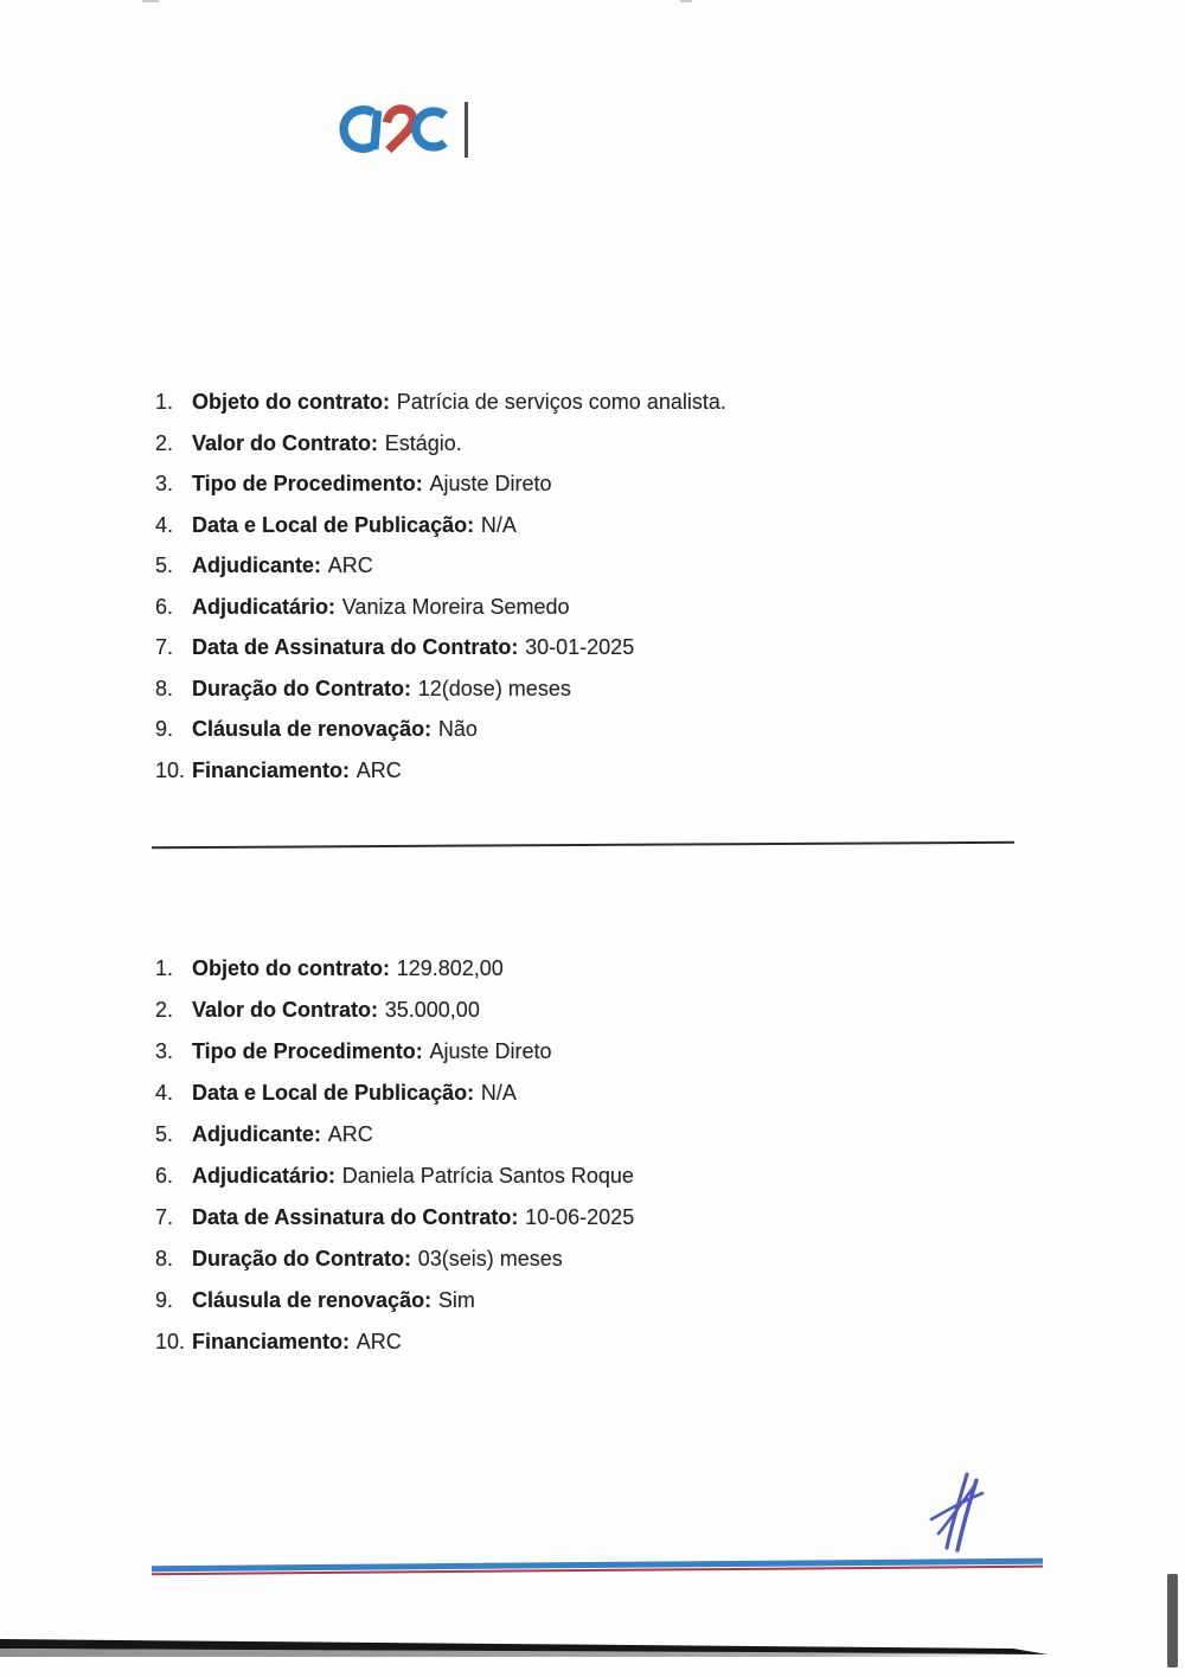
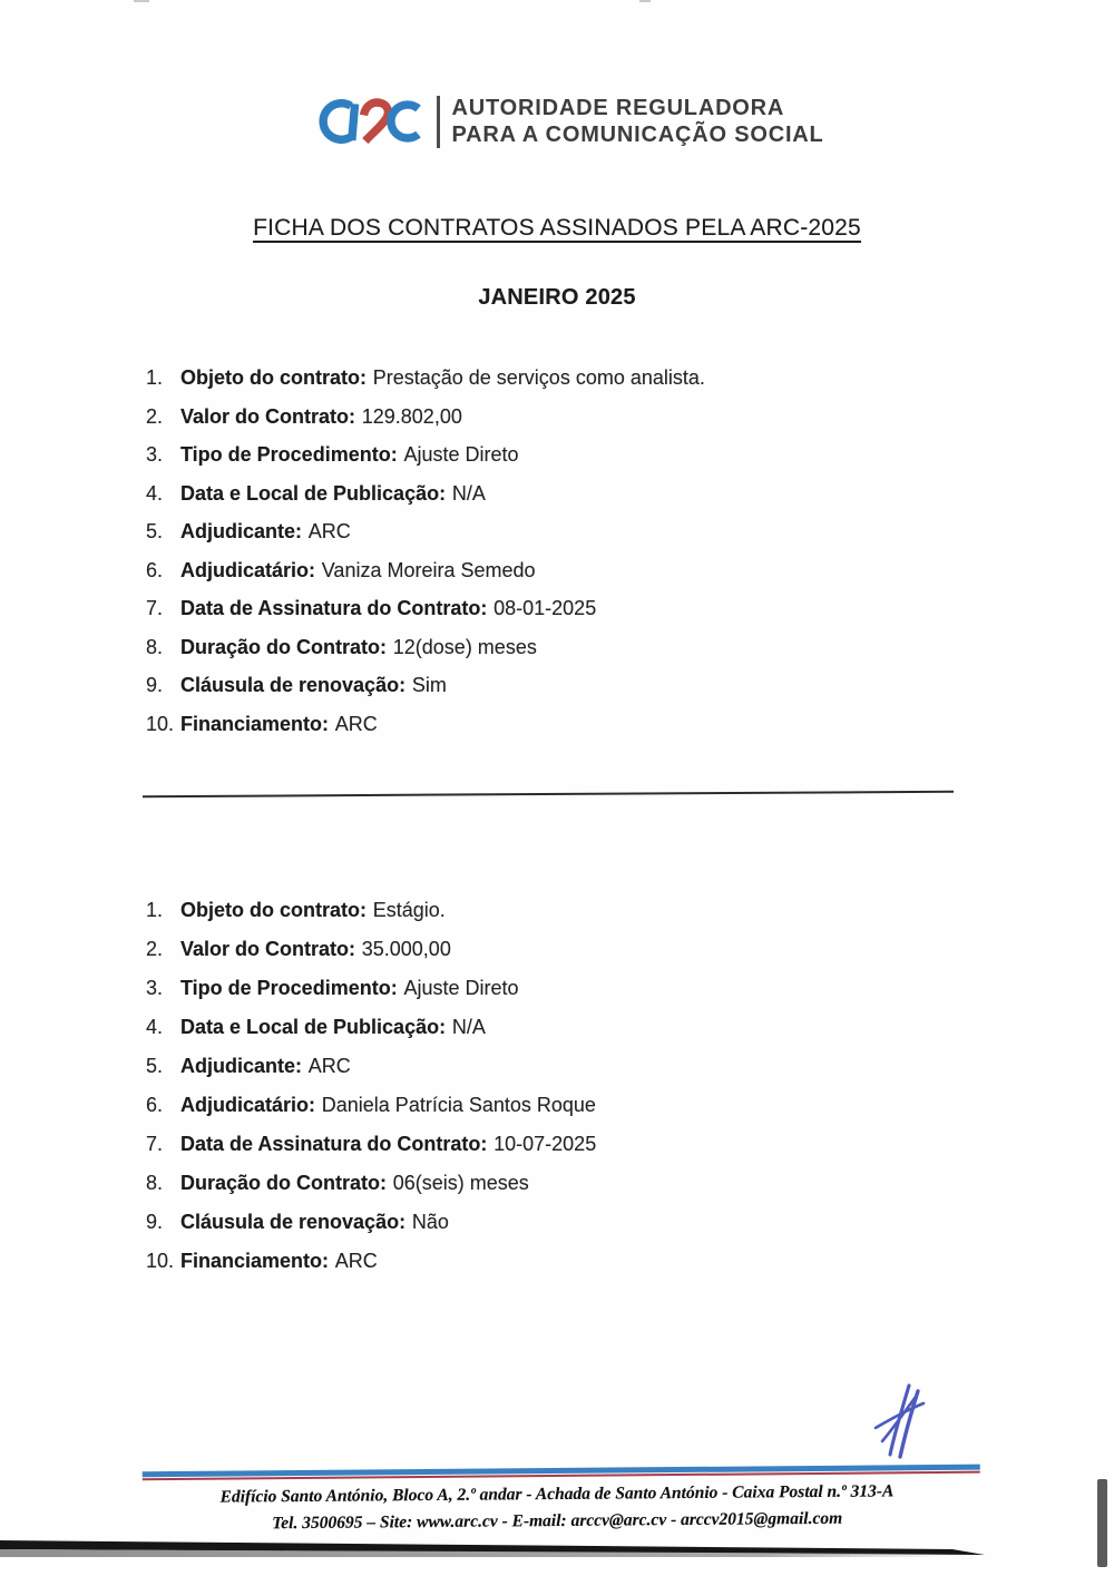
+ AUTORIDADE REGULADORA
+ PARA A COMUNICAÇÃO SOCIAL
+ FICHA DOS CONTRATOS ASSINADOS PELA ARC-2025
+ JANEIRO 2025
  1.
  Objeto do contrato:
- Patrícia de serviços como analista.
+ Prestação de serviços como analista.
  2.
  Valor do Contrato:
- Estágio.
+ 129.802,00
  3.
  Tipo de Procedimento:
  Ajuste Direto
  4.
  Data e Local de Publicação:
  N/A
  5.
  Adjudicante:
  ARC
  6.
  Adjudicatário:
  Vaniza Moreira Semedo
  7.
  Data de Assinatura do Contrato:
- 30-01-2025
+ 08-01-2025
  8.
  Duração do Contrato:
  12(dose) meses
  9.
  Cláusula de renovação:
- Não
+ Sim
  10.
  Financiamento:
  ARC
  1.
  Objeto do contrato:
- 129.802,00
+ Estágio.
  2.
  Valor do Contrato:
  35.000,00
  3.
  Tipo de Procedimento:
  Ajuste Direto
  4.
  Data e Local de Publicação:
  N/A
  5.
  Adjudicante:
  ARC
  6.
  Adjudicatário:
  Daniela Patrícia Santos Roque
  7.
  Data de Assinatura do Contrato:
- 10-06-2025
+ 10-07-2025
  8.
  Duração do Contrato:
- 03(seis) meses
+ 06(seis) meses
  9.
  Cláusula de renovação:
- Sim
+ Não
  10.
  Financiamento:
  ARC
+ Edifício Santo António, Bloco A, 2.º andar - Achada de Santo António - Caixa Postal n.º 313-A
+ Tel. 3500695 – Site: www.arc.cv - E-mail: arccv@arc.cv - arccv2015@gmail.com
